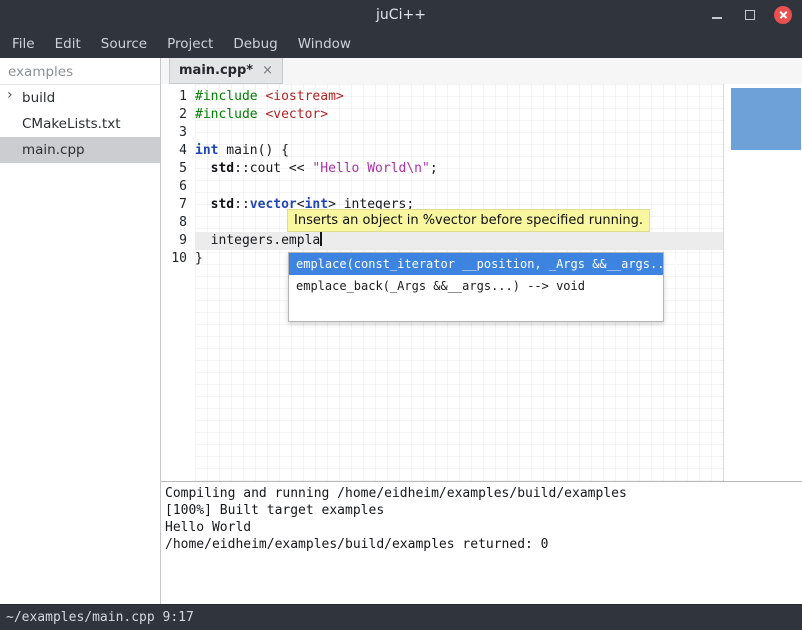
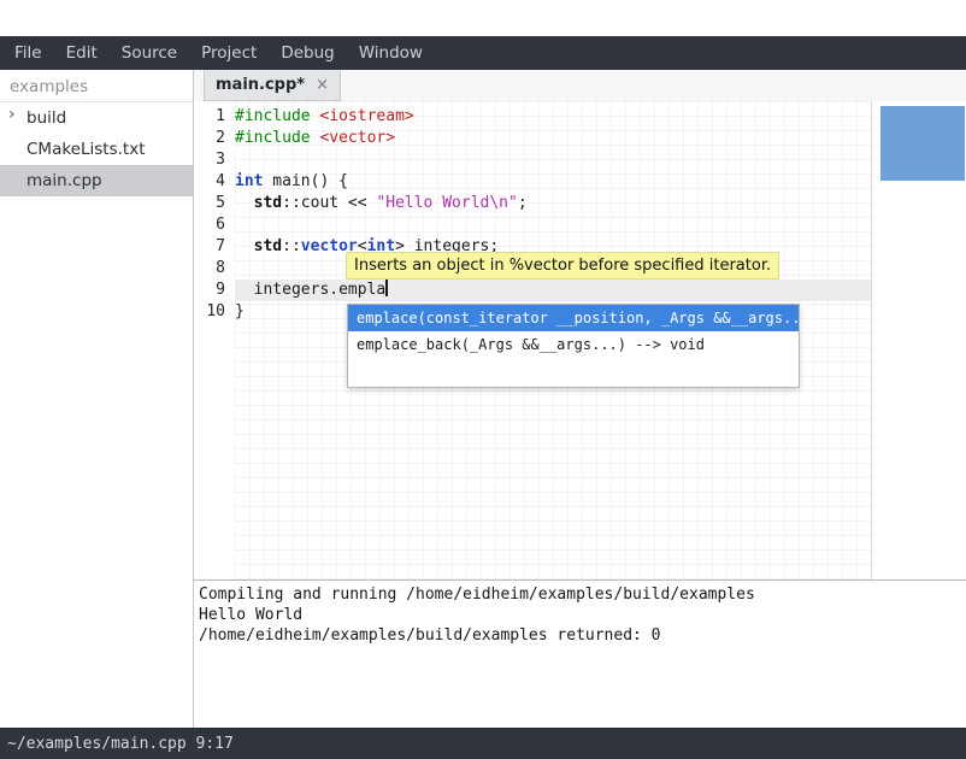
- juCi++
  File
  Edit
  Source
  Project
  Debug
  Window
  examples
  ›
  build
  CMakeLists.txt
  main.cpp
  main.cpp*
  ×
  1
  2
  3
  4
  5
  6
  7
  8
  9
  10
  #include <iostream>
  #include <vector>
  int main() {
  std::cout << "Hello World\n";
  std::vector<int> integers;
  integers.empla
  }
- Inserts an object in %vector before specified running.
+ Inserts an object in %vector before specified iterator.
  emplace(const_iterator __position, _Args &&__args...)
  emplace_back(_Args &&__args...) --> void
  Compiling and running /home/eidheim/examples/build/examples
- [100%] Built target examples
  Hello World
  /home/eidheim/examples/build/examples returned: 0
  ~/examples/main.cpp 9:17
